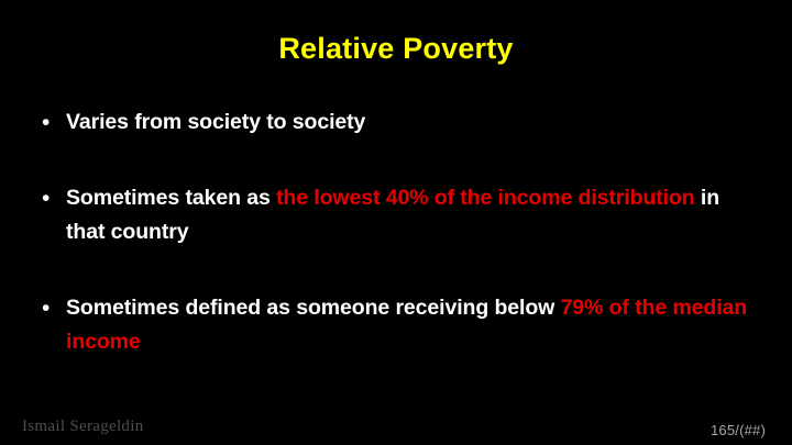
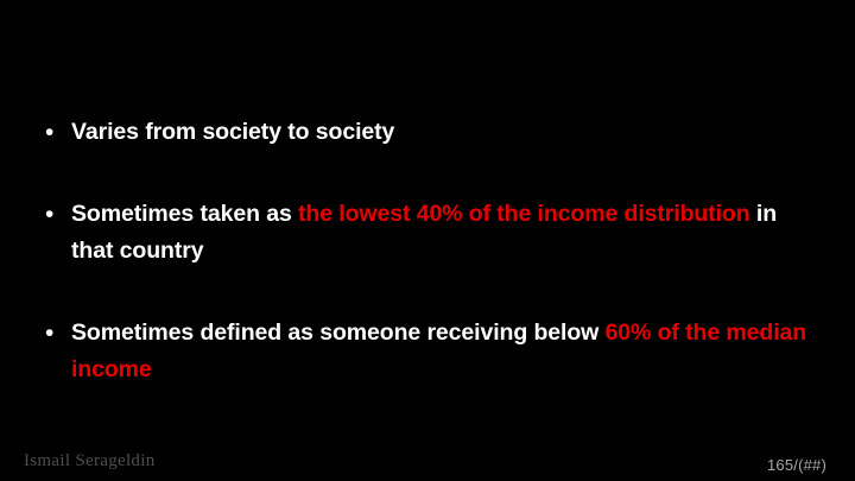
- Relative Poverty
  •
  Varies from society to society
  •
  Sometimes taken as the lowest 40% of the income distribution in that country
  •
- Sometimes defined as someone receiving below 79% of the median income
+ Sometimes defined as someone receiving below 60% of the median income
  Ismail Serageldin
  165/(##)
